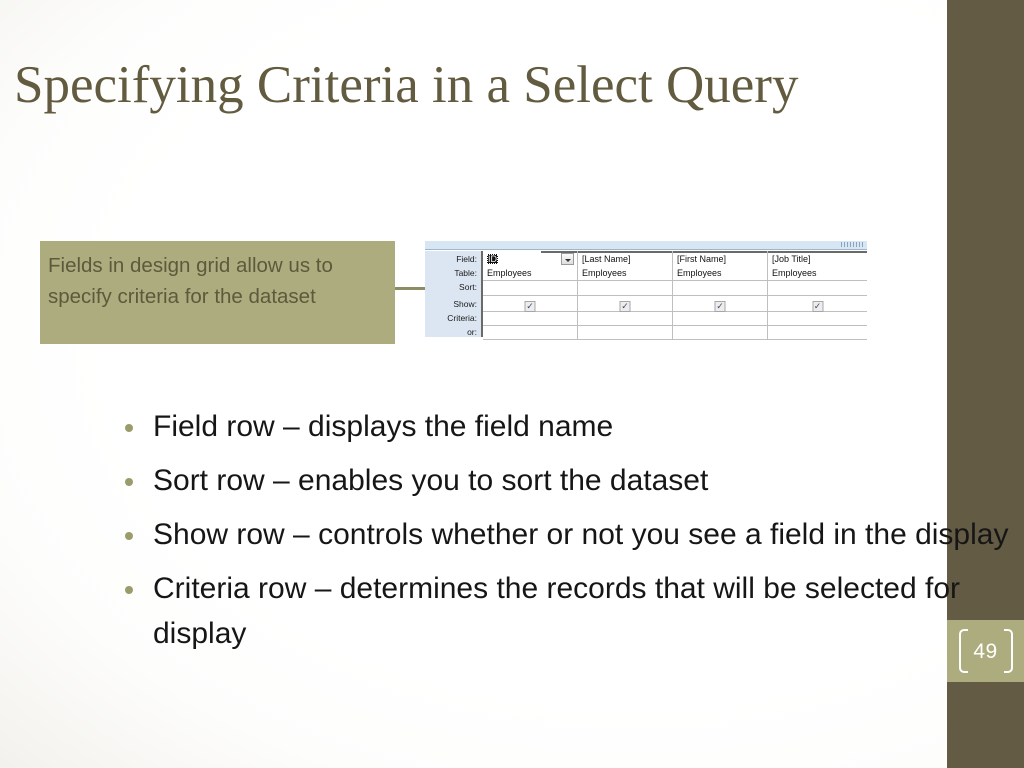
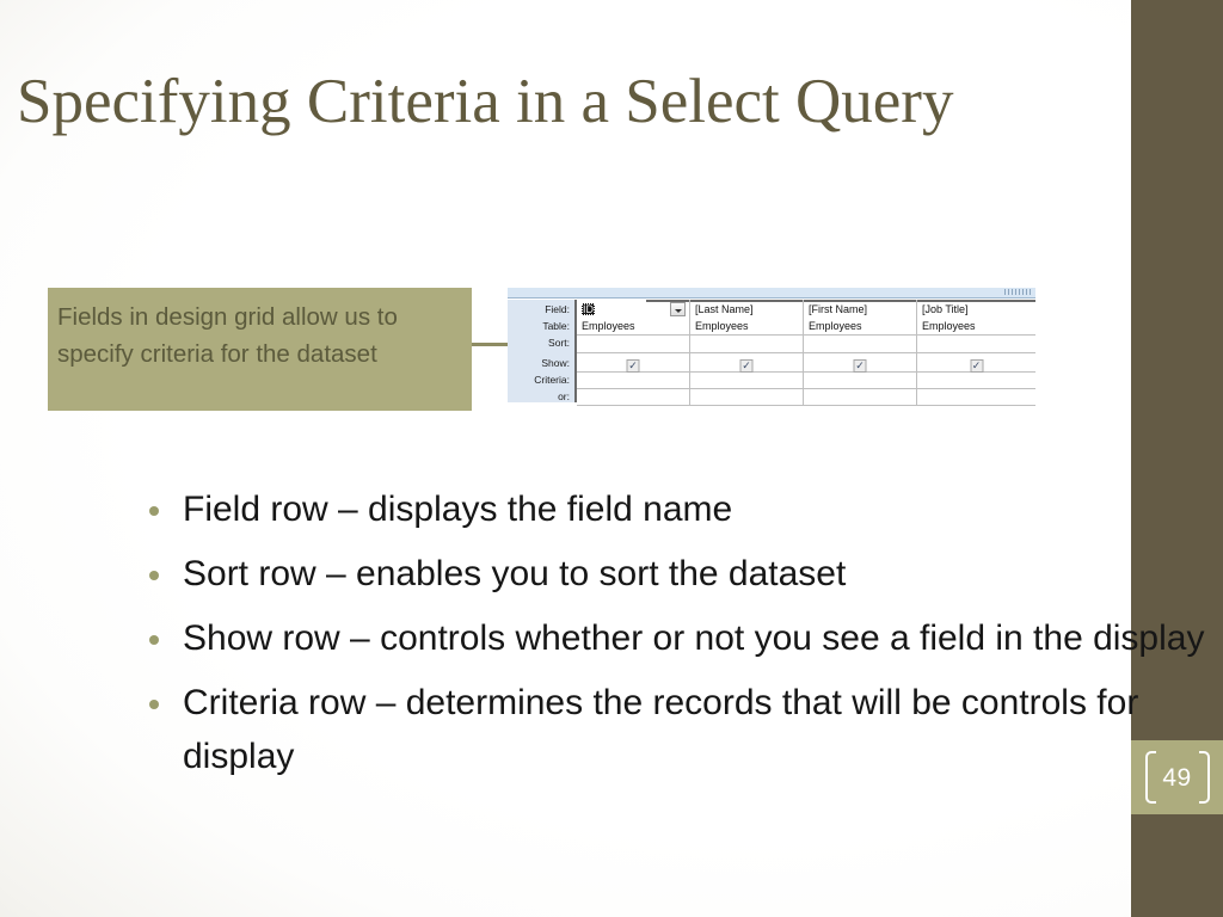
  Specifying Criteria in a Select Query
  Fields in design grid allow us to specify criteria for the dataset
  Field:
  Table:
  Sort:
  Show:
  Criteria:
  or:
  ID
  Employees
  ✓
  [Last Name]
  Employees
  ✓
  [First Name]
  Employees
  ✓
  [Job Title]
  Employees
  ✓
  Field row – displays the field name
  Sort row – enables you to sort the dataset
  Show row – controls whether or not you see a field in the display
- Criteria row – determines the records that will be selected for display
+ Criteria row – determines the records that will be controls for display
